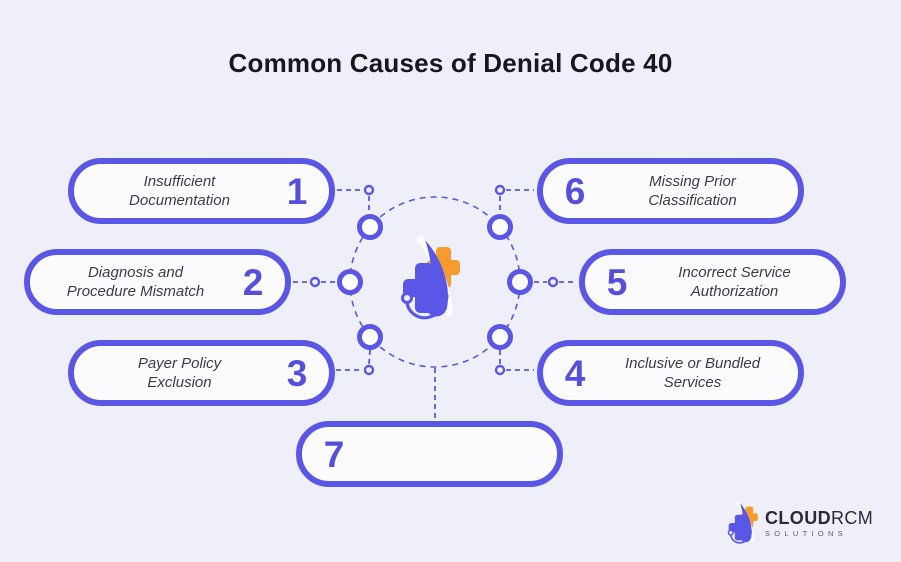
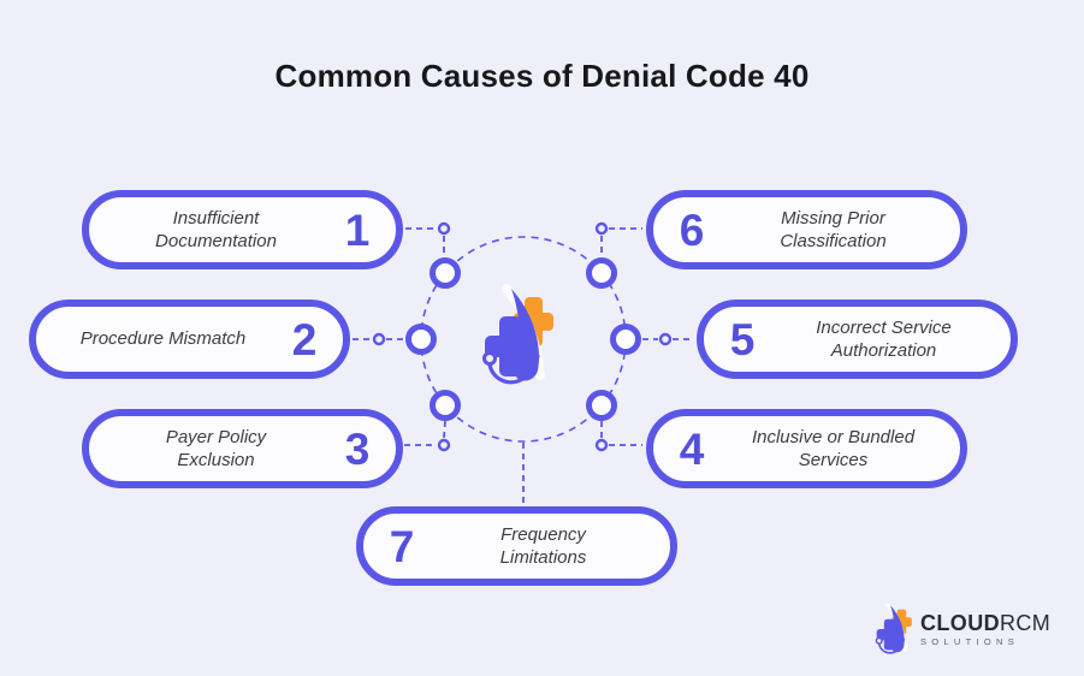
  Common Causes of Denial Code 40
  Insufficient
  Documentation
  1
- Diagnosis and
  Procedure Mismatch
  2
  Payer Policy
  Exclusion
  3
  6
  Missing Prior
  Classification
  5
  Incorrect Service
  Authorization
  4
  Inclusive or Bundled
  Services
  7
+ Frequency
+ Limitations
  CLOUDRCM
  SOLUTIONS
